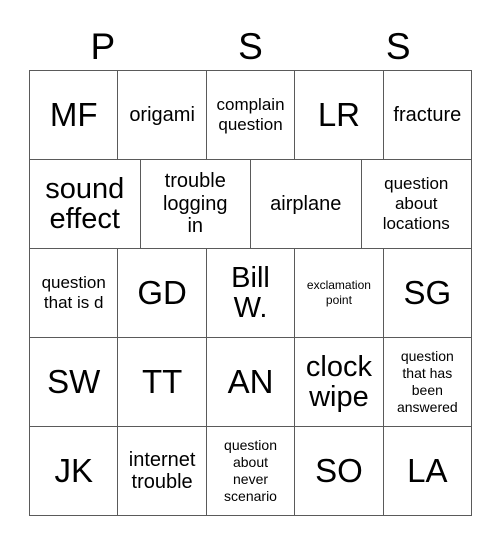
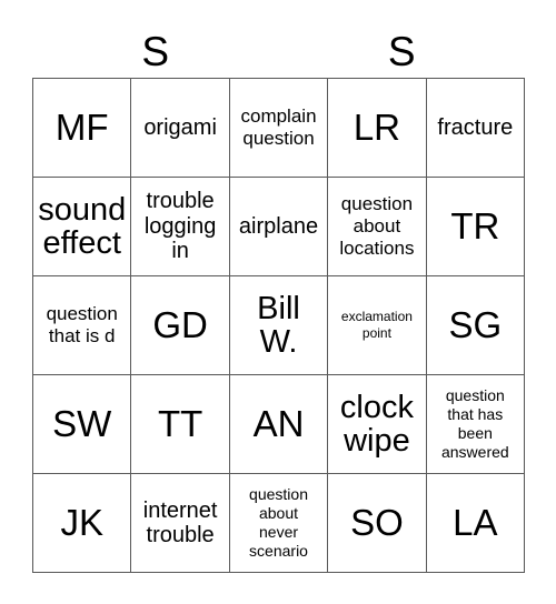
- P
  S
  S
  MF
  origami
  complain
  question
  LR
  fracture
  sound
  effect
  trouble
  logging
  in
  airplane
  question
  about
  locations
+ TR
  question
  that is d
  GD
  Bill
  W.
  exclamation
  point
  SG
  SW
  TT
  AN
  clock
  wipe
  question
  that has
  been
  answered
  JK
  internet
  trouble
  question
  about
  never
  scenario
  SO
  LA
